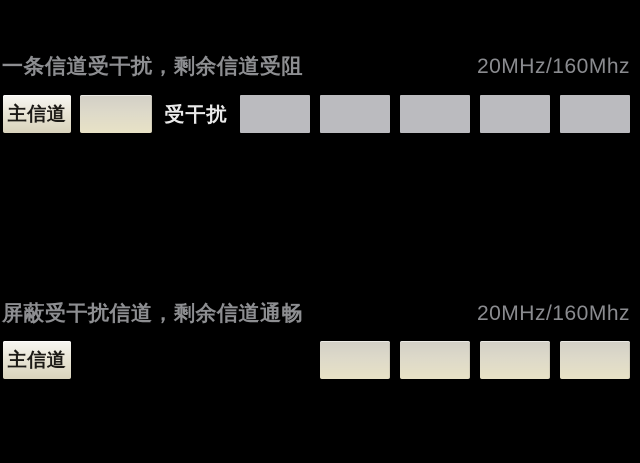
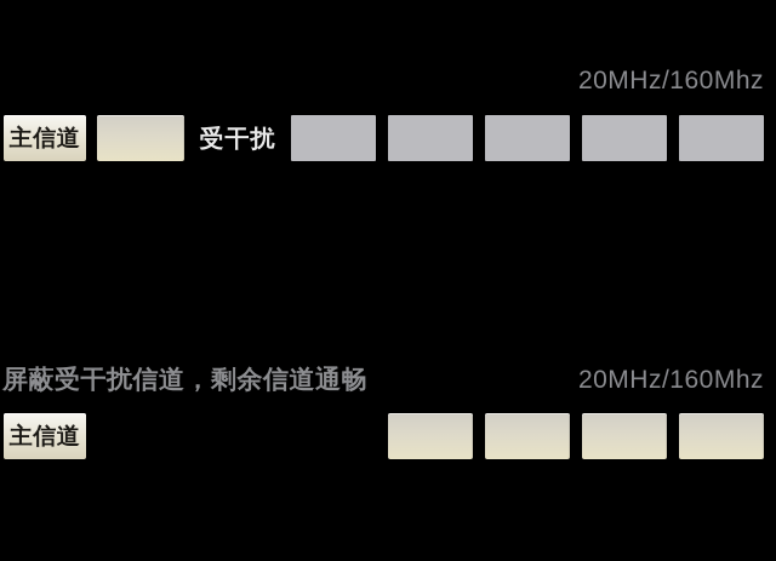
- 一条信道受干扰，剩余信道受阻
  20MHz/160Mhz
  主信道
  受干扰
  屏蔽受干扰信道，剩余信道通畅
  20MHz/160Mhz
  主信道
